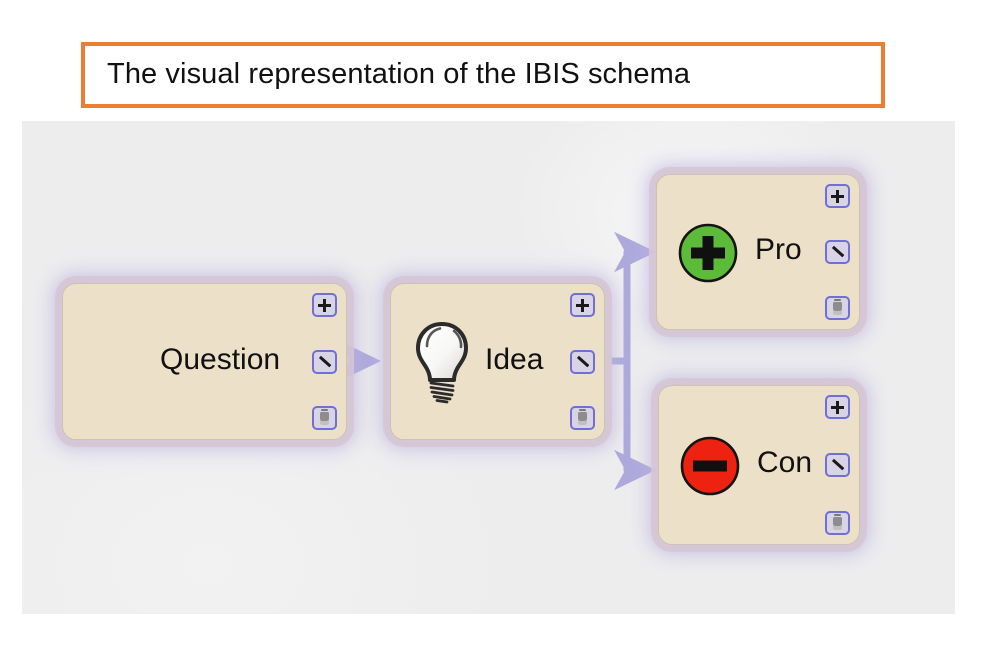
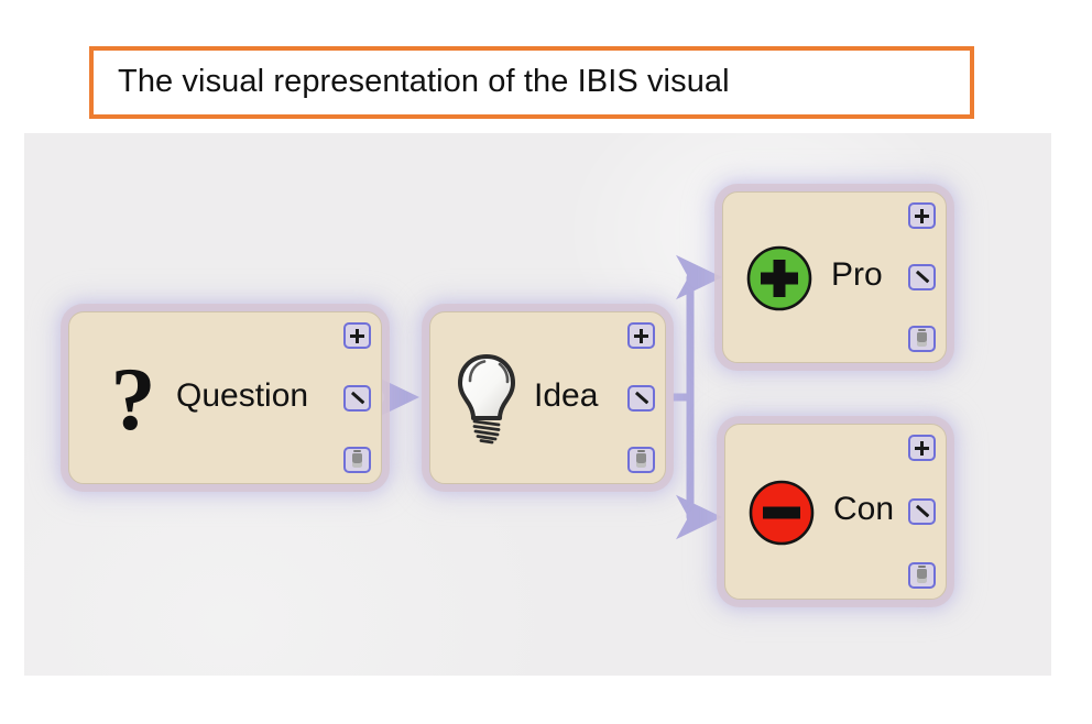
- The visual representation of the IBIS schema
+ The visual representation of the IBIS visual
+ ?
  Question
  Idea
  Pro
  Con
